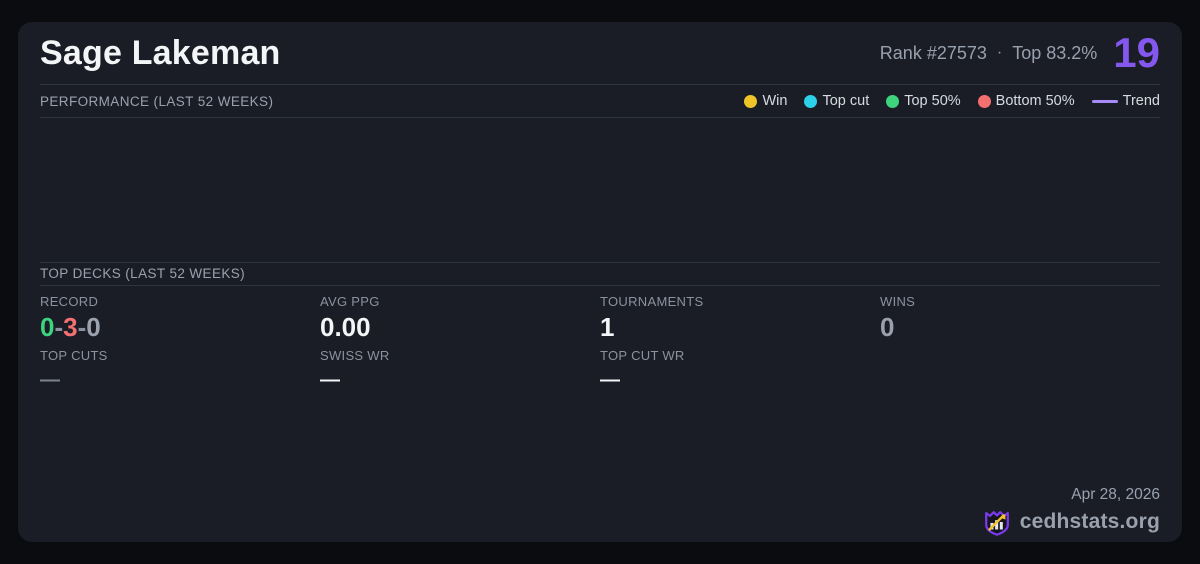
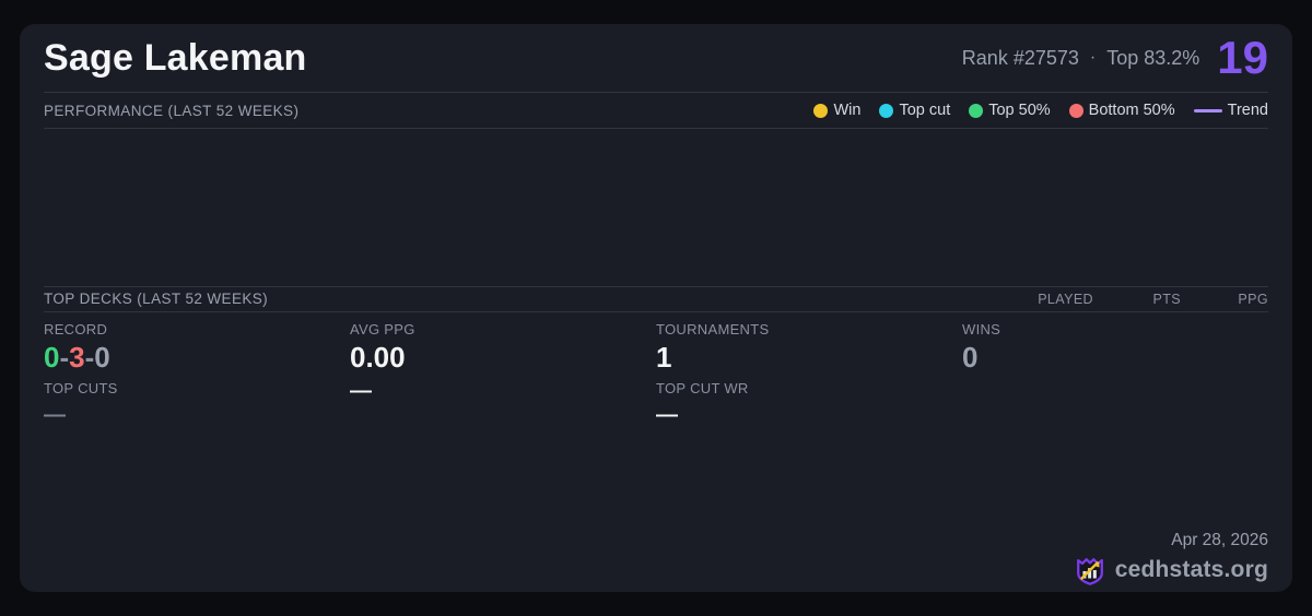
  Sage Lakeman
  Rank #27573
  ·
  Top 83.2%
  19
  PERFORMANCE (LAST 52 WEEKS)
  Win
  Top cut
  Top 50%
  Bottom 50%
  Trend
  TOP DECKS (LAST 52 WEEKS)
+ PLAYED
+ PTS
+ PPG
  RECORD
  0-3-0
  TOP CUTS
  —
  AVG PPG
  0.00
- SWISS WR
  —
  TOURNAMENTS
  1
  TOP CUT WR
  —
  WINS
  0
  Apr 28, 2026
  cedhstats.org
